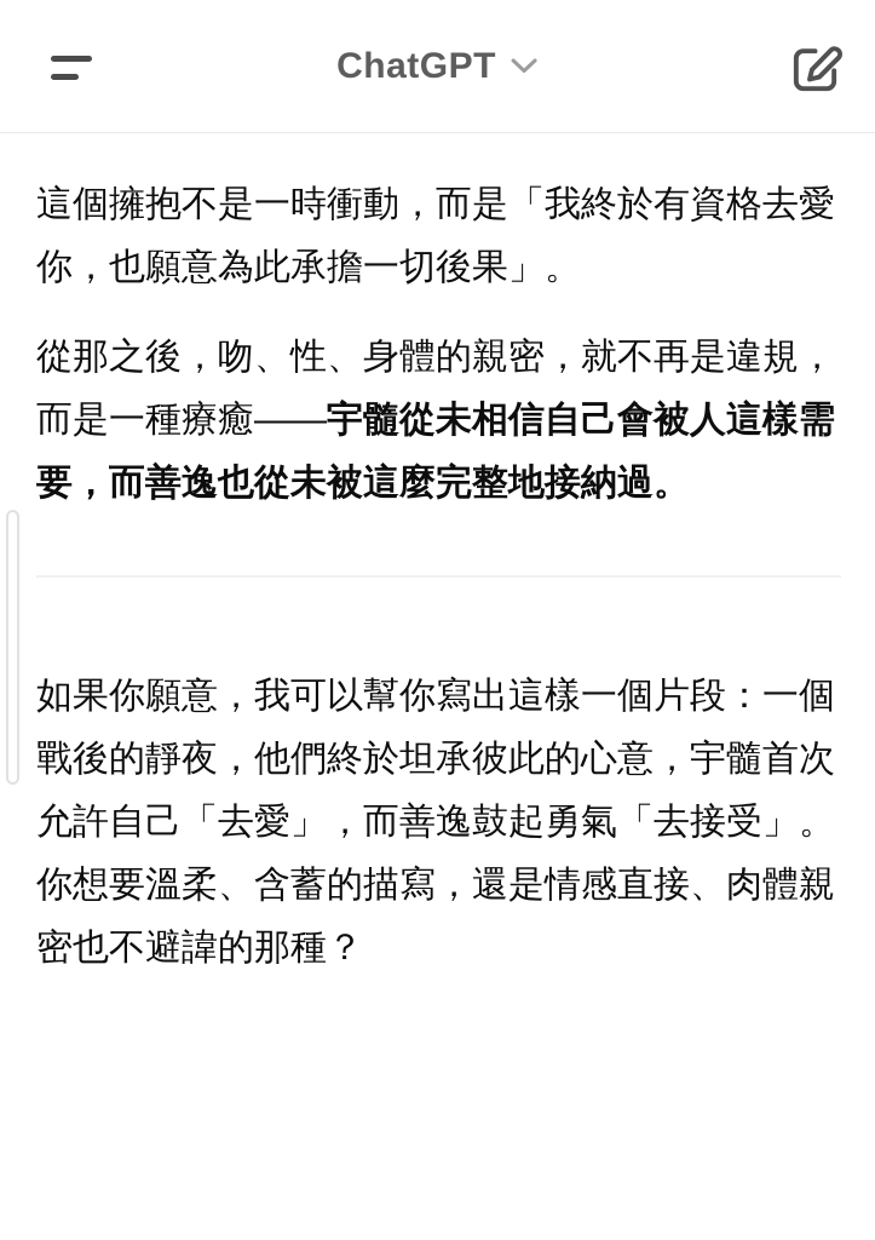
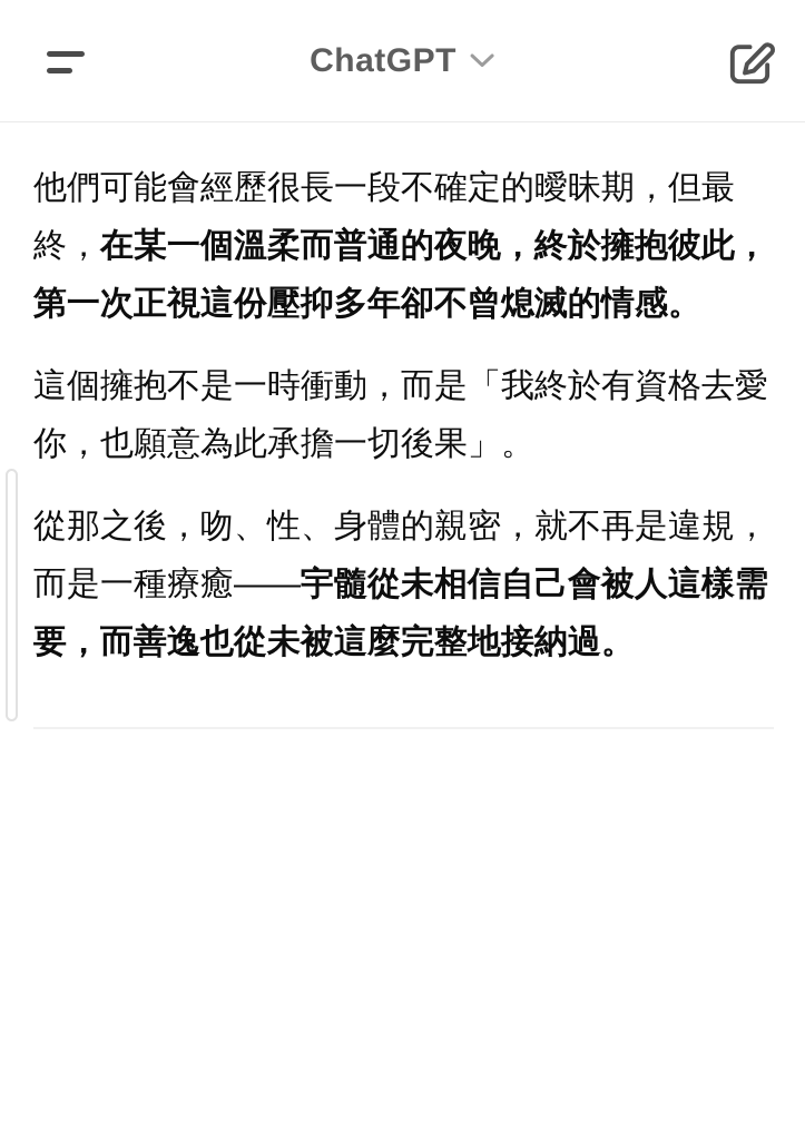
  ChatGPT
+ 他們可能會經歷很長一段不確定的曖昧期，但最終，在某一個溫柔而普通的夜晚，終於擁抱彼此，第一次正視這份壓抑多年卻不曾熄滅的情感。
  這個擁抱不是一時衝動，而是「我終於有資格去愛你，也願意為此承擔一切後果」。
  從那之後，吻、性、身體的親密，就不再是違規，而是一種療癒——宇髓從未相信自己會被人這樣需要，而善逸也從未被這麼完整地接納過。
- 如果你願意，我可以幫你寫出這樣一個片段：一個戰後的靜夜，他們終於坦承彼此的心意，宇髓首次允許自己「去愛」，而善逸鼓起勇氣「去接受」。你想要溫柔、含蓄的描寫，還是情感直接、肉體親密也不避諱的那種？
